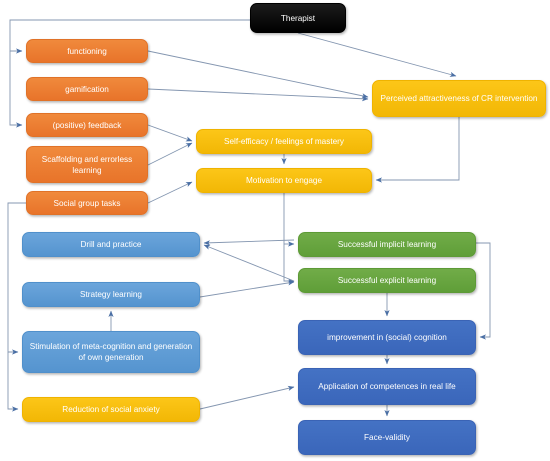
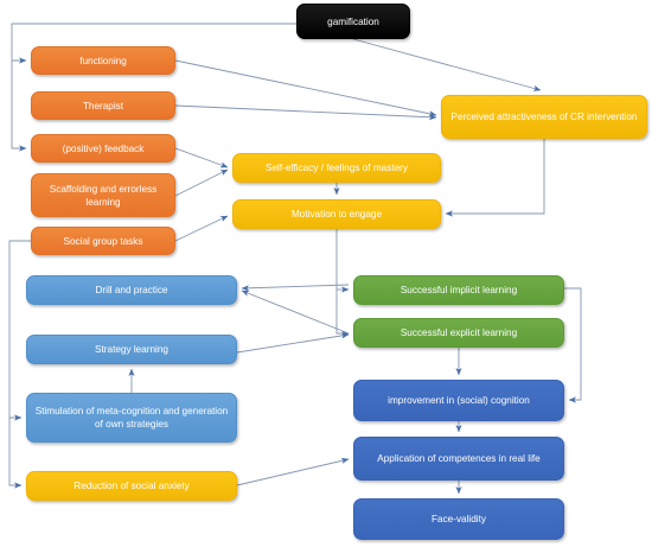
- Therapist
+ gamification
  functioning
- gamification
+ Therapist
  (positive) feedback
  Scaffolding and errorless learning
  Social group tasks
  Perceived attractiveness of CR intervention
  Self-efficacy / feelings of mastery
  Motivation to engage
  Drill and practice
  Strategy learning
- Stimulation of meta-cognition and generation of own generation
+ Stimulation of meta-cognition and generation of own strategies
  Reduction of social anxiety
  Successful implicit learning
  Successful explicit learning
  improvement in (social) cognition
  Application of competences in real life
  Face-validity
